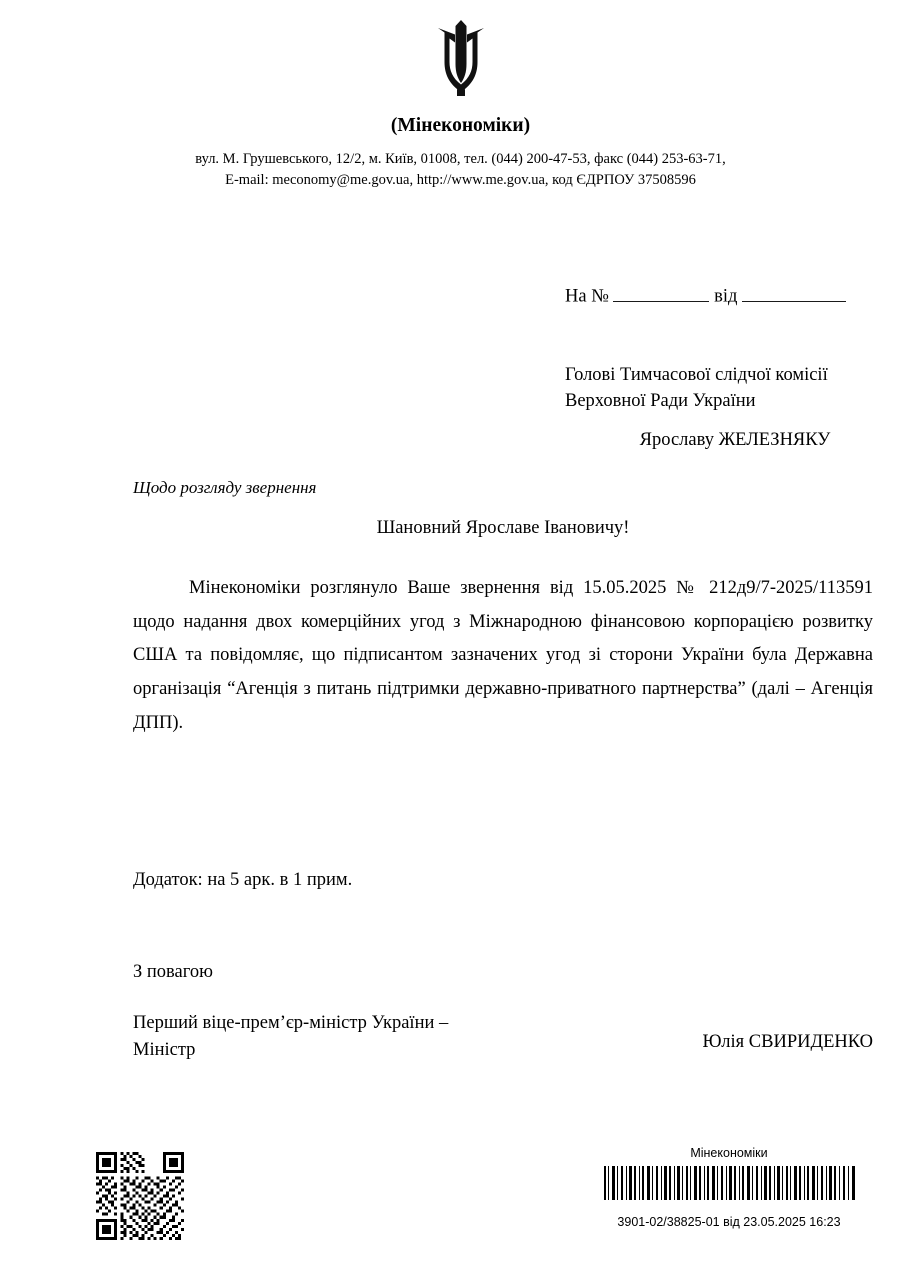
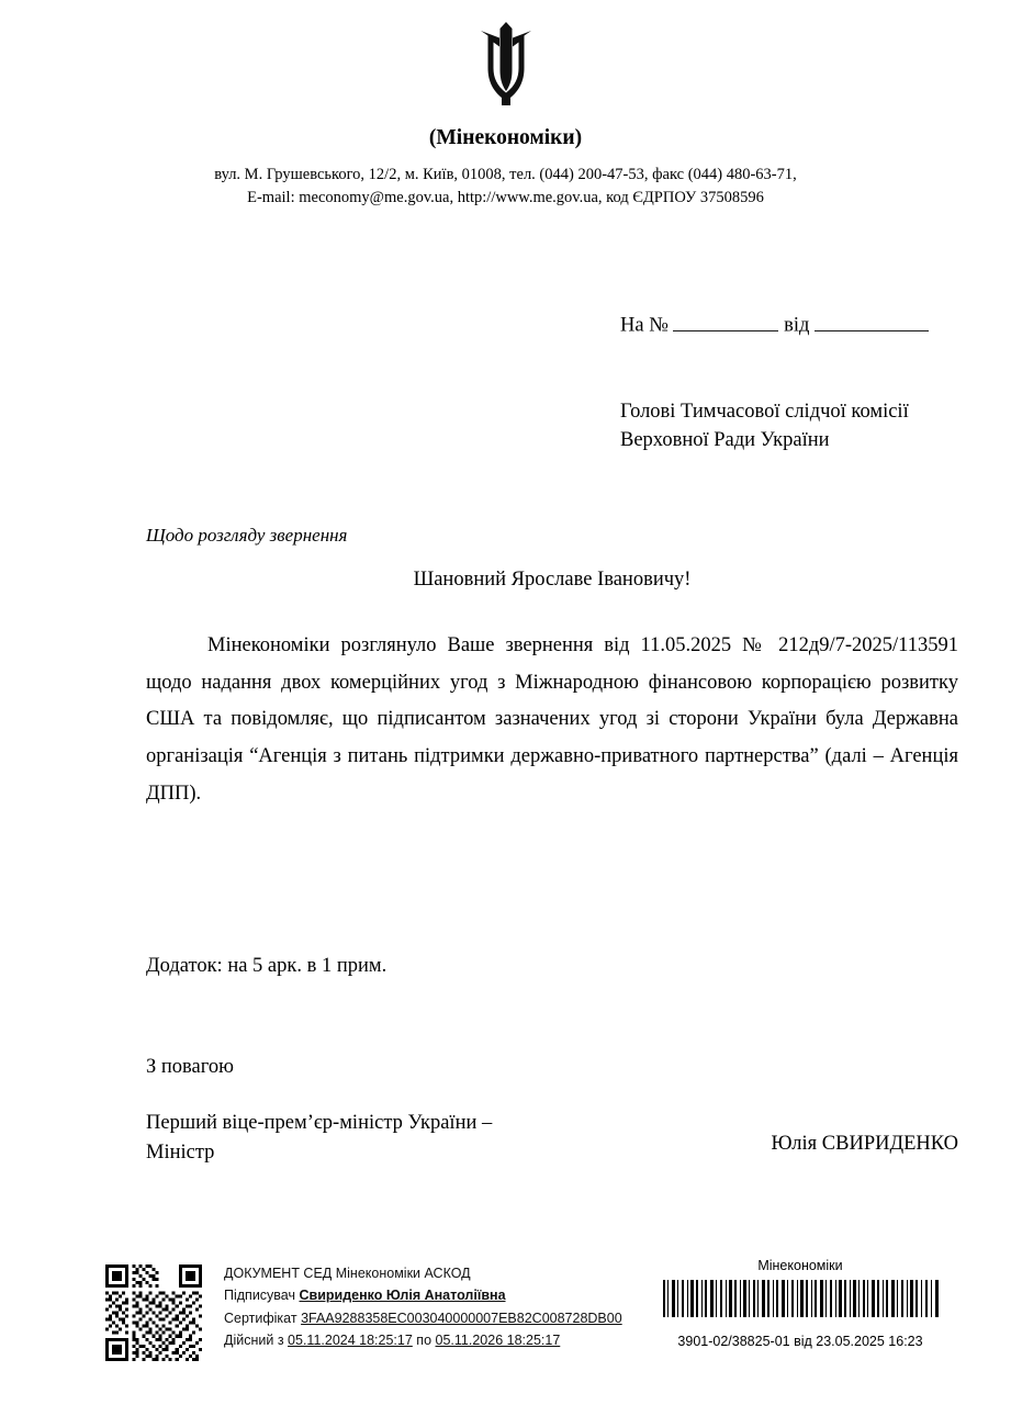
  (Мінекономіки)
- вул. М. Грушевського, 12/2, м. Київ, 01008, тел. (044) 200-47-53, факс (044) 253-63-71,
+ вул. М. Грушевського, 12/2, м. Київ, 01008, тел. (044) 200-47-53, факс (044) 480-63-71,
  E-mail: meconomy@me.gov.ua, http://www.me.gov.ua, код ЄДРПОУ 37508596
  На № від
  Голові Тимчасової слідчої комісії
  Верховної Ради України
- Ярославу ЖЕЛЕЗНЯКУ
  Щодо розгляду звернення
  Шановний Ярославе Івановичу!
- Мінекономіки розглянуло Ваше звернення від 15.05.2025 № 212д9/7-2025/113591 щодо надання двох комерційних угод з Міжнародною фінансовою корпорацією розвитку США та повідомляє, що підписантом зазначених угод зі сторони України була Державна організація “Агенція з питань підтримки державно-приватного партнерства” (далі – Агенція ДПП).
+ Мінекономіки розглянуло Ваше звернення від 11.05.2025 № 212д9/7-2025/113591 щодо надання двох комерційних угод з Міжнародною фінансовою корпорацією розвитку США та повідомляє, що підписантом зазначених угод зі сторони України була Державна організація “Агенція з питань підтримки державно-приватного партнерства” (далі – Агенція ДПП).
  Додаток: на 5 арк. в 1 прим.
  З повагою
  Перший віце-прем’єр-міністр України –
  Міністр
  Юлія СВИРИДЕНКО
+ ДОКУМЕНТ СЕД Мінекономіки АСКОД
+ Підписувач Свириденко Юлія Анатоліївна
+ Сертифікат 3FAA9288358EC003040000007EB82C008728DB00
+ Дійсний з 05.11.2024 18:25:17 по 05.11.2026 18:25:17
  Мінекономіки
  3901-02/38825-01 від 23.05.2025 16:23
